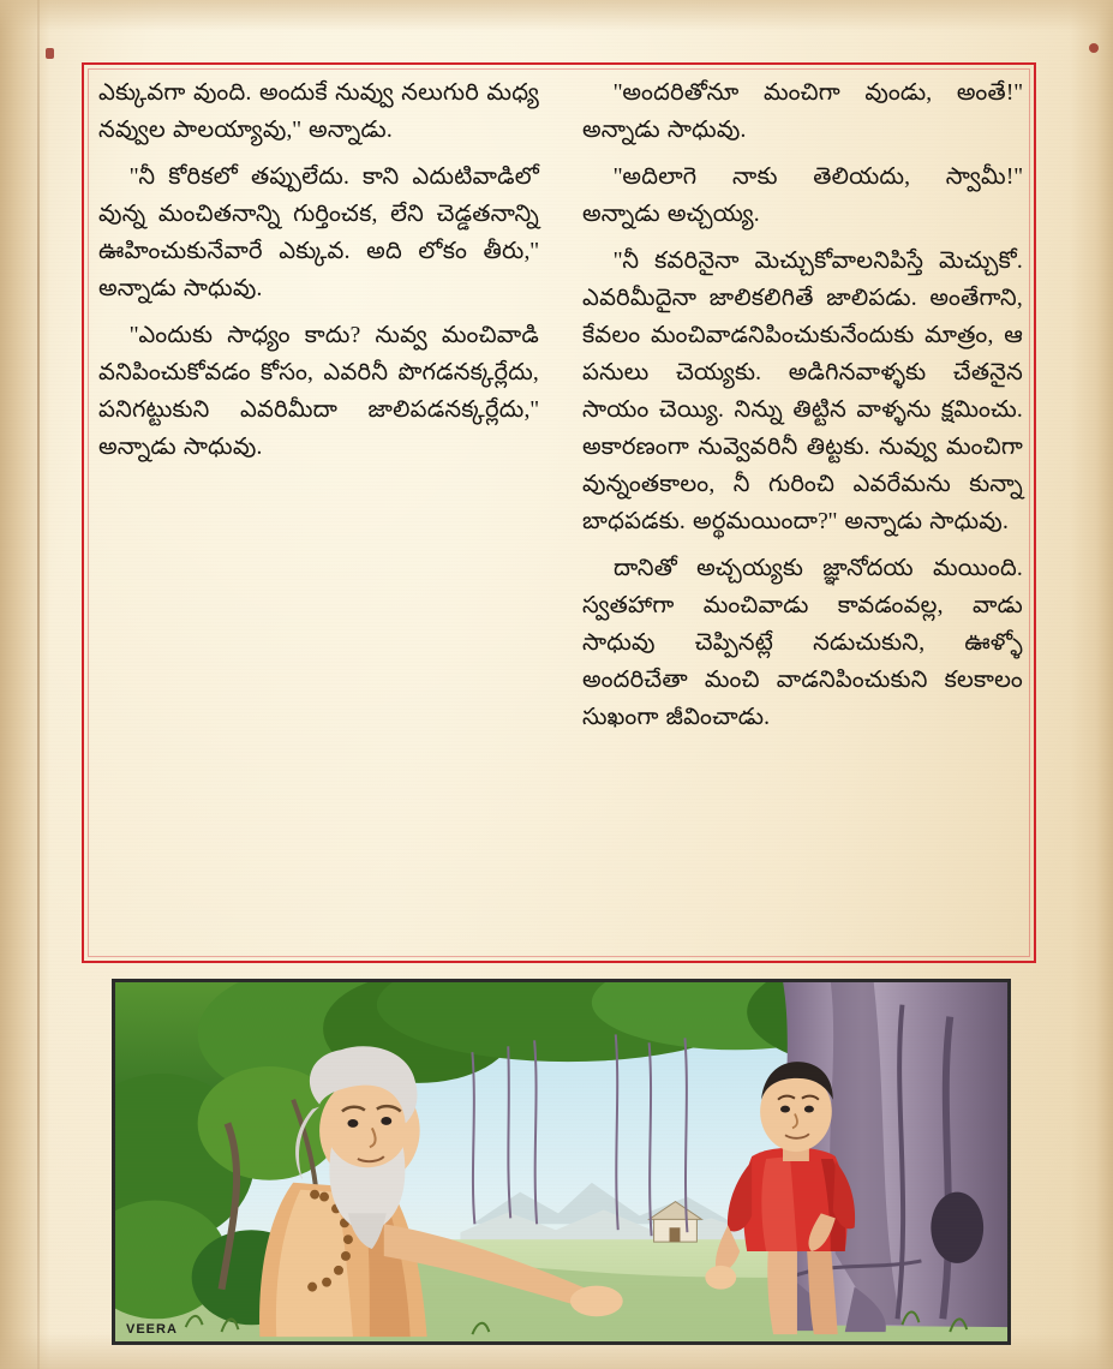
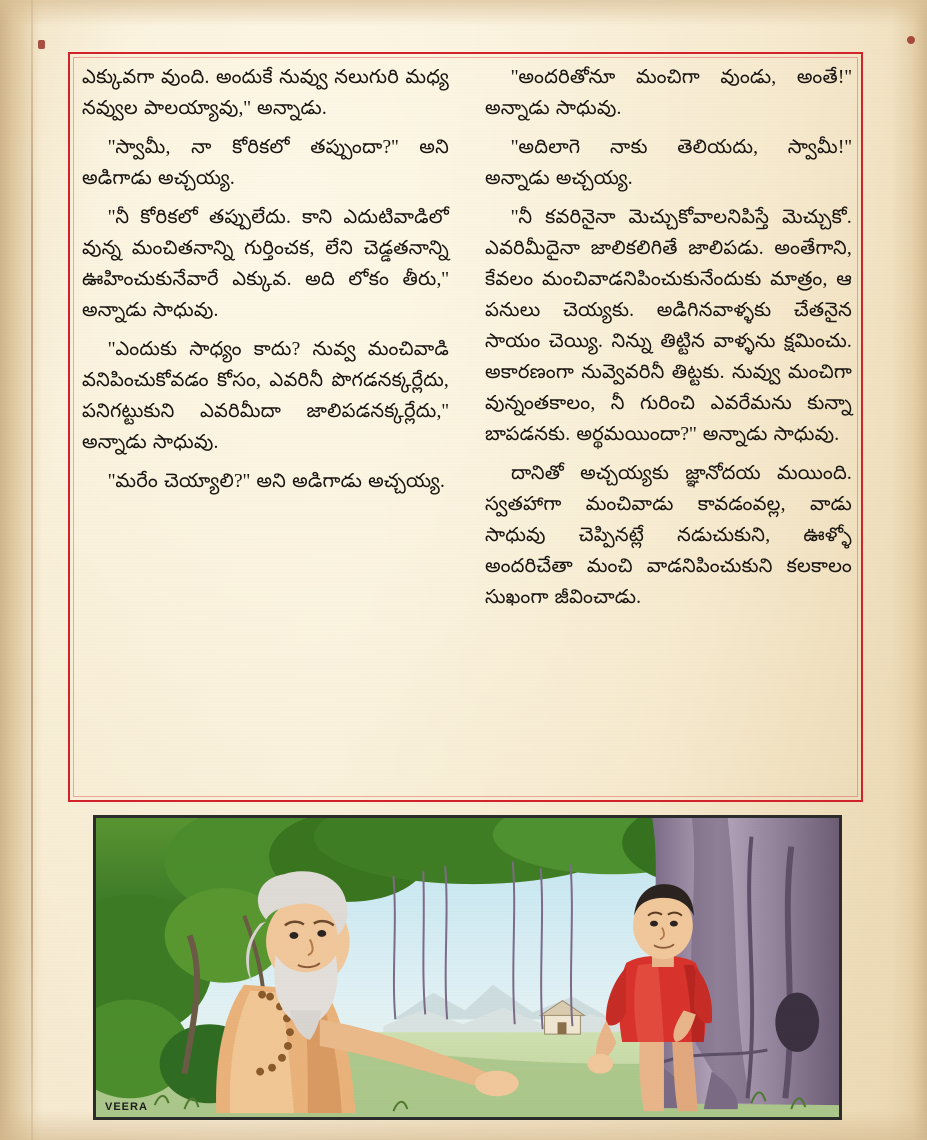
  ఎక్కువగా వుంది. అందుకే నువ్వు నలుగురి మధ్య నవ్వుల పాలయ్యావు,'' అన్నాడు.
+ ''స్వామీ, నా కోరికలో తప్పుందా?'' అని అడిగాడు అచ్చయ్య.
  ''నీ కోరికలో తప్పులేదు. కాని ఎదుటివాడిలో వున్న మంచితనాన్ని గుర్తించక, లేని చెడ్డతనాన్ని ఊహించుకునేవారే ఎక్కువ. అది లోకం తీరు,'' అన్నాడు సాధువు.
  ''ఎందుకు సాధ్యం కాదు? నువ్వ మంచివాడి వనిపించుకోవడం కోసం, ఎవరినీ పొగడనక్కర్లేదు, పనిగట్టుకుని ఎవరిమీదా జాలిపడనక్కర్లేదు,'' అన్నాడు సాధువు.
+ ''మరేం చెయ్యాలి?'' అని అడిగాడు అచ్చయ్య.
  ''అందరితోనూ మంచిగా వుండు, అంతే!'' అన్నాడు సాధువు.
  ''అదిలాగె నాకు తెలియదు, స్వామీ!'' అన్నాడు అచ్చయ్య.
- ''నీ కవరినైనా మెచ్చుకోవాలనిపిస్తే మెచ్చుకో. ఎవరిమీదైనా జాలికలిగితే జాలిపడు. అంతేగాని, కేవలం మంచివాడనిపించుకునేందుకు మాత్రం, ఆ పనులు చెయ్యకు. అడిగినవాళ్ళకు చేతనైన సాయం చెయ్యి. నిన్ను తిట్టిన వాళ్ళను క్షమించు. అకారణంగా నువ్వెవరినీ తిట్టకు. నువ్వు మంచిగా వున్నంతకాలం, నీ గురించి ఎవరేమను కున్నా బాధపడకు. అర్థమయిందా?'' అన్నాడు సాధువు.
+ ''నీ కవరినైనా మెచ్చుకోవాలనిపిస్తే మెచ్చుకో. ఎవరిమీదైనా జాలికలిగితే జాలిపడు. అంతేగాని, కేవలం మంచివాడనిపించుకునేందుకు మాత్రం, ఆ పనులు చెయ్యకు. అడిగినవాళ్ళకు చేతనైన సాయం చెయ్యి. నిన్ను తిట్టిన వాళ్ళను క్షమించు. అకారణంగా నువ్వెవరినీ తిట్టకు. నువ్వు మంచిగా వున్నంతకాలం, నీ గురించి ఎవరేమను కున్నా బాపడనకు. అర్థమయిందా?'' అన్నాడు సాధువు.
  దానితో అచ్చయ్యకు జ్ఞానోదయ మయింది. స్వతహాగా మంచివాడు కావడంవల్ల, వాడు సాధువు చెప్పినట్లే నడుచుకుని, ఊళ్ళో అందరిచేతా మంచి వాడనిపించుకుని కలకాలం సుఖంగా జీవించాడు.
  VEERA
